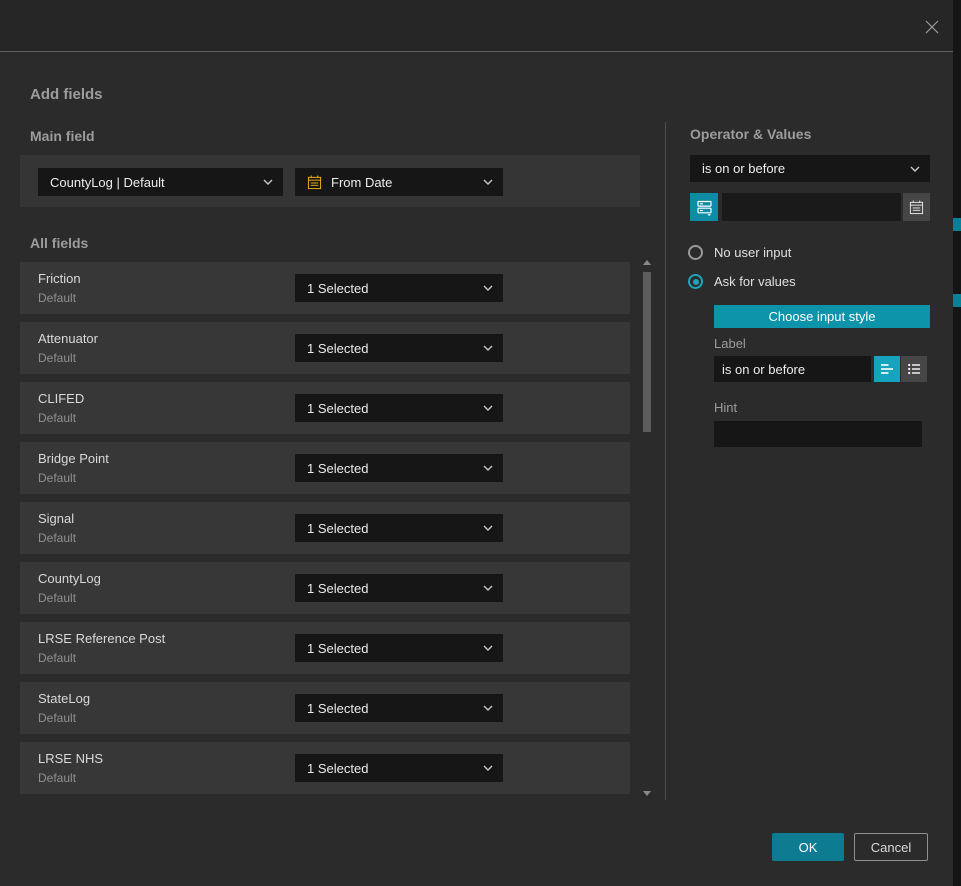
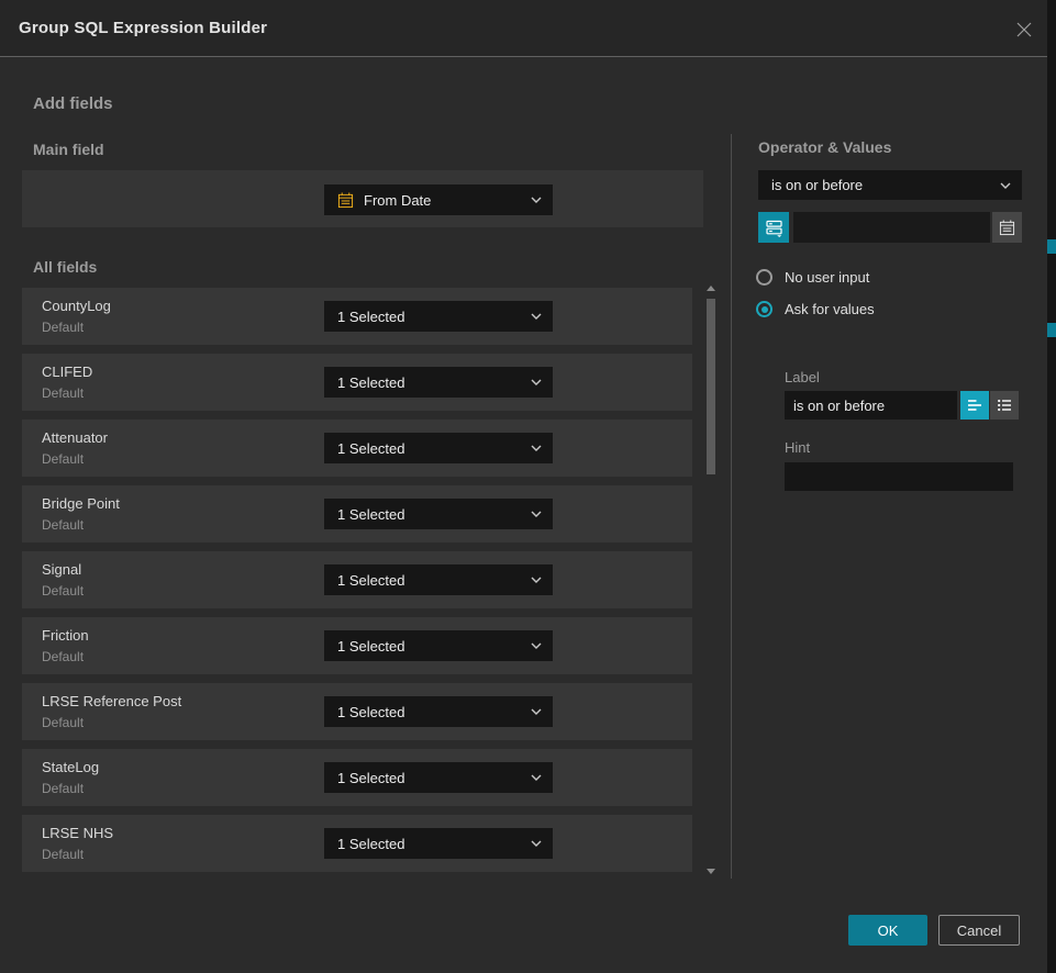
+ Group SQL Expression Builder
  Add fields
  Main field
- CountyLog | Default
  From Date
  All fields
- Friction
+ CountyLog
  Default
  1 Selected
- Attenuator
+ CLIFED
  Default
  1 Selected
- CLIFED
+ Attenuator
  Default
  1 Selected
  Bridge Point
  Default
  1 Selected
  Signal
  Default
  1 Selected
- CountyLog
+ Friction
  Default
  1 Selected
  LRSE Reference Post
  Default
  1 Selected
  StateLog
  Default
  1 Selected
  LRSE NHS
  Default
  1 Selected
  Operator & Values
  is on or before
  No user input
  Ask for values
- Choose input style
  Label
  is on or before
  Hint
  OK
  Cancel
